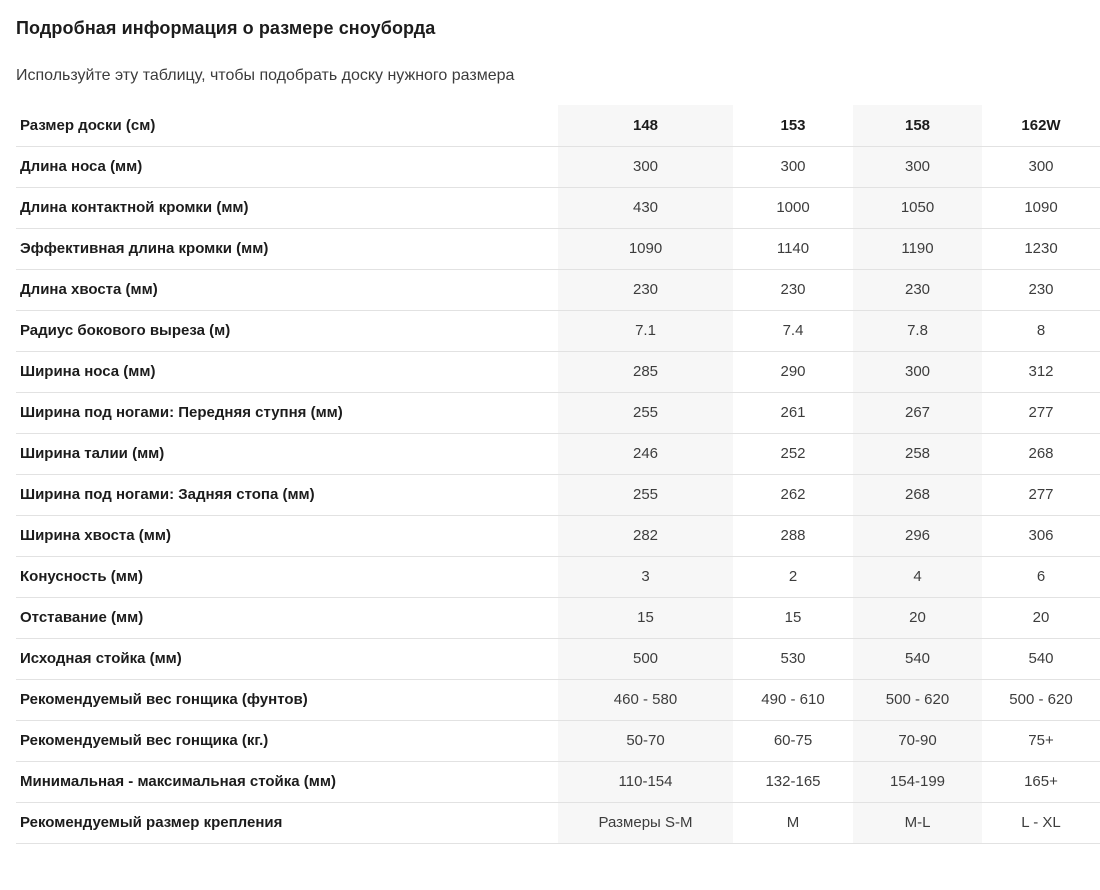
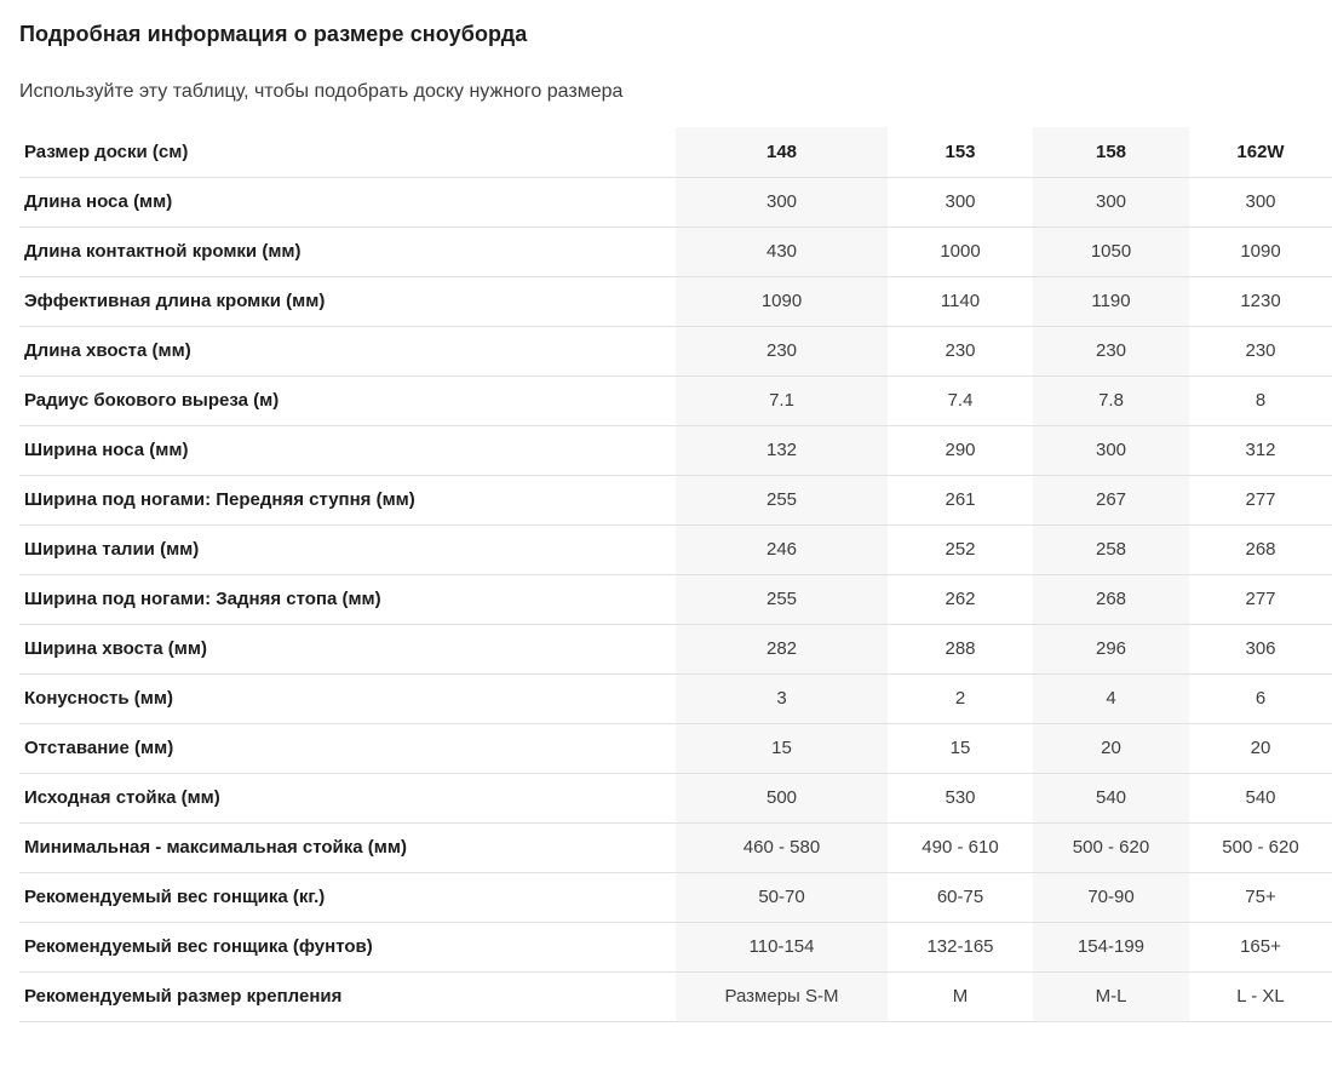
  Подробная информация о размере сноуборда
  Используйте эту таблицу, чтобы подобрать доску нужного размера
  Размер доски (см)	148	153	158	162W
  Длина носа (мм)	300	300	300	300
  Длина контактной кромки (мм)	430	1000	1050	1090
  Эффективная длина кромки (мм)	1090	1140	1190	1230
  Длина хвоста (мм)	230	230	230	230
  Радиус бокового выреза (м)	7.1	7.4	7.8	8
- Ширина носа (мм)	285	290	300	312
+ Ширина носа (мм)	132	290	300	312
  Ширина под ногами: Передняя ступня (мм)	255	261	267	277
  Ширина талии (мм)	246	252	258	268
  Ширина под ногами: Задняя стопа (мм)	255	262	268	277
  Ширина хвоста (мм)	282	288	296	306
  Конусность (мм)	3	2	4	6
  Отставание (мм)	15	15	20	20
  Исходная стойка (мм)	500	530	540	540
- Рекомендуемый вес гонщика (фунтов)	460 - 580	490 - 610	500 - 620	500 - 620
+ Минимальная - максимальная стойка (мм)	460 - 580	490 - 610	500 - 620	500 - 620
  Рекомендуемый вес гонщика (кг.)	50-70	60-75	70-90	75+
- Минимальная - максимальная стойка (мм)	110-154	132-165	154-199	165+
+ Рекомендуемый вес гонщика (фунтов)	110-154	132-165	154-199	165+
  Рекомендуемый размер крепления	Размеры S-M	M	M-L	L - XL
